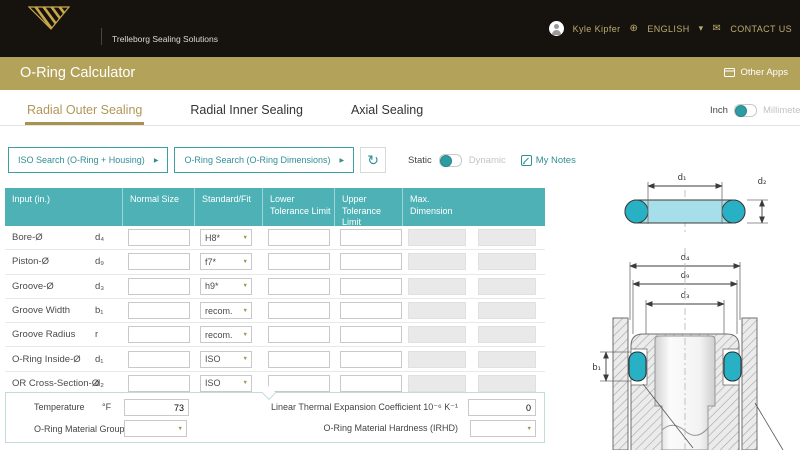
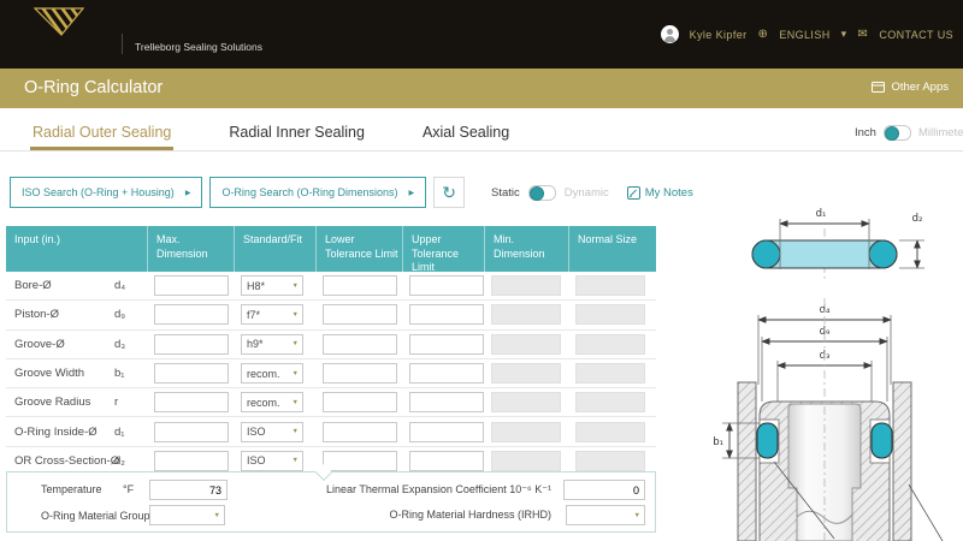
  Trelleborg Sealing Solutions
  Kyle Kipfer
  ⊕
  ENGLISH
  ▾
  ✉
  CONTACT US
  O-Ring Calculator
  Other Apps
  Radial Outer Sealing
  Radial Inner Sealing
  Axial Sealing
  Inch
  Millimete
  ISO Search (O-Ring + Housing)
  O-Ring Search (O-Ring Dimensions)
  ↻
  Static
  Dynamic
  My Notes
  Input (in.)
- Normal Size
+ Max. Dimension
  Standard/Fit
  Lower Tolerance Limit
  Upper Tolerance Limit
+ Min. Dimension
- Max. Dimension
+ Normal Size
  Bore-Ø
  d₄
  H8*
  Piston-Ø
  d₉
  f7*
  Groove-Ø
  d₃
  h9*
  Groove Width
  b₁
  recom.
  Groove Radius
  r
  recom.
  O-Ring Inside-Ø
  d₁
  ISO
  OR Cross-Section-Ø
  d₂
  ISO
  Temperature
  °F
  73
  Linear Thermal Expansion Coefficient 10⁻⁶ K⁻¹
  0
  O-Ring Material Group
  O-Ring Material Hardness (IRHD)
  d₁
  d₂
  d₄
  d₉
  d₃
  b₁
